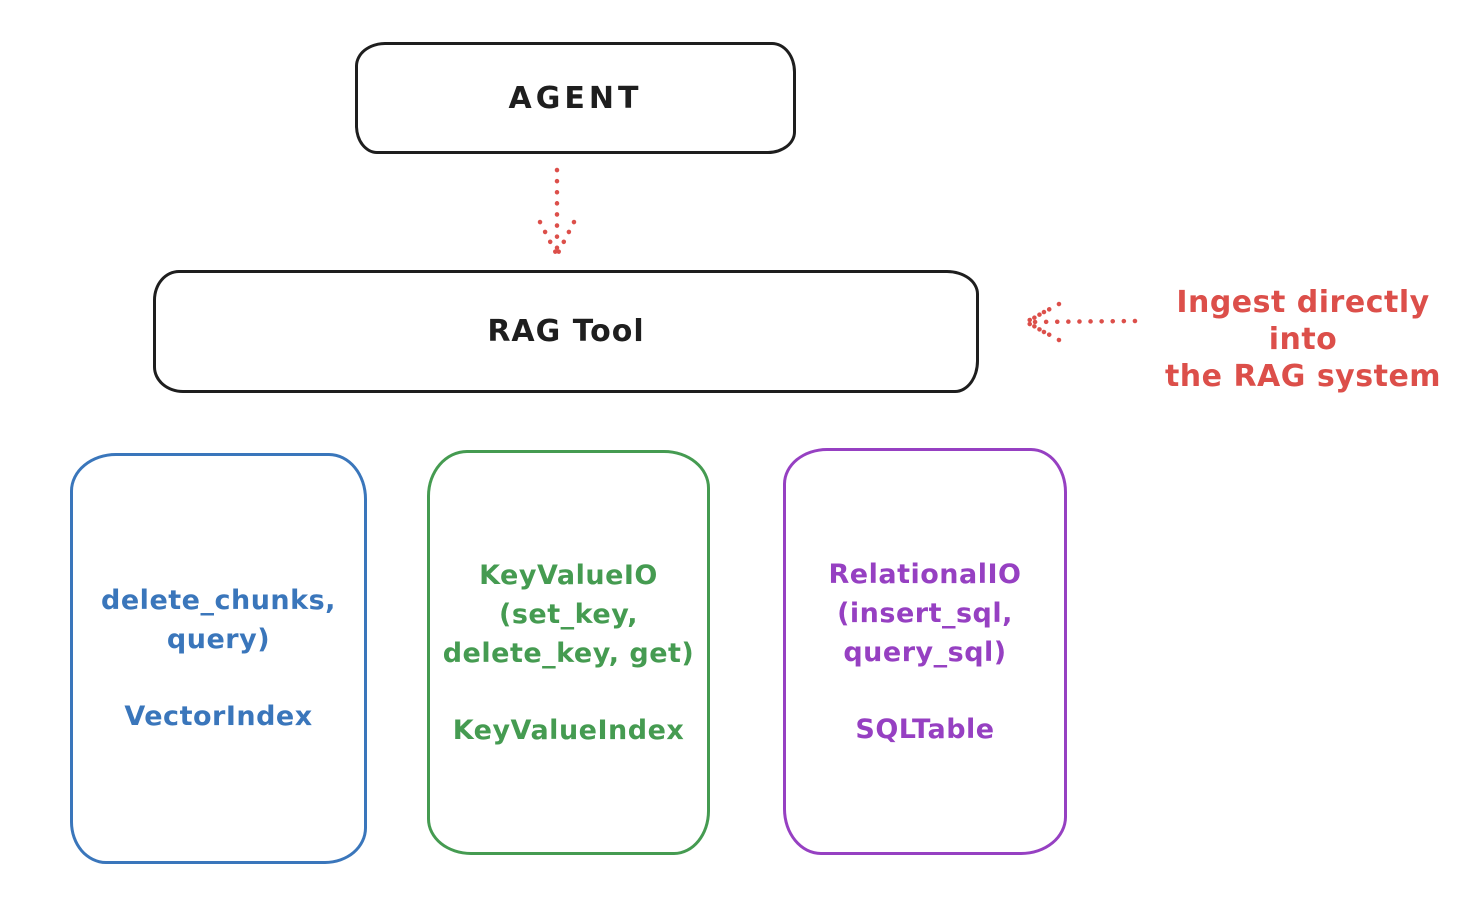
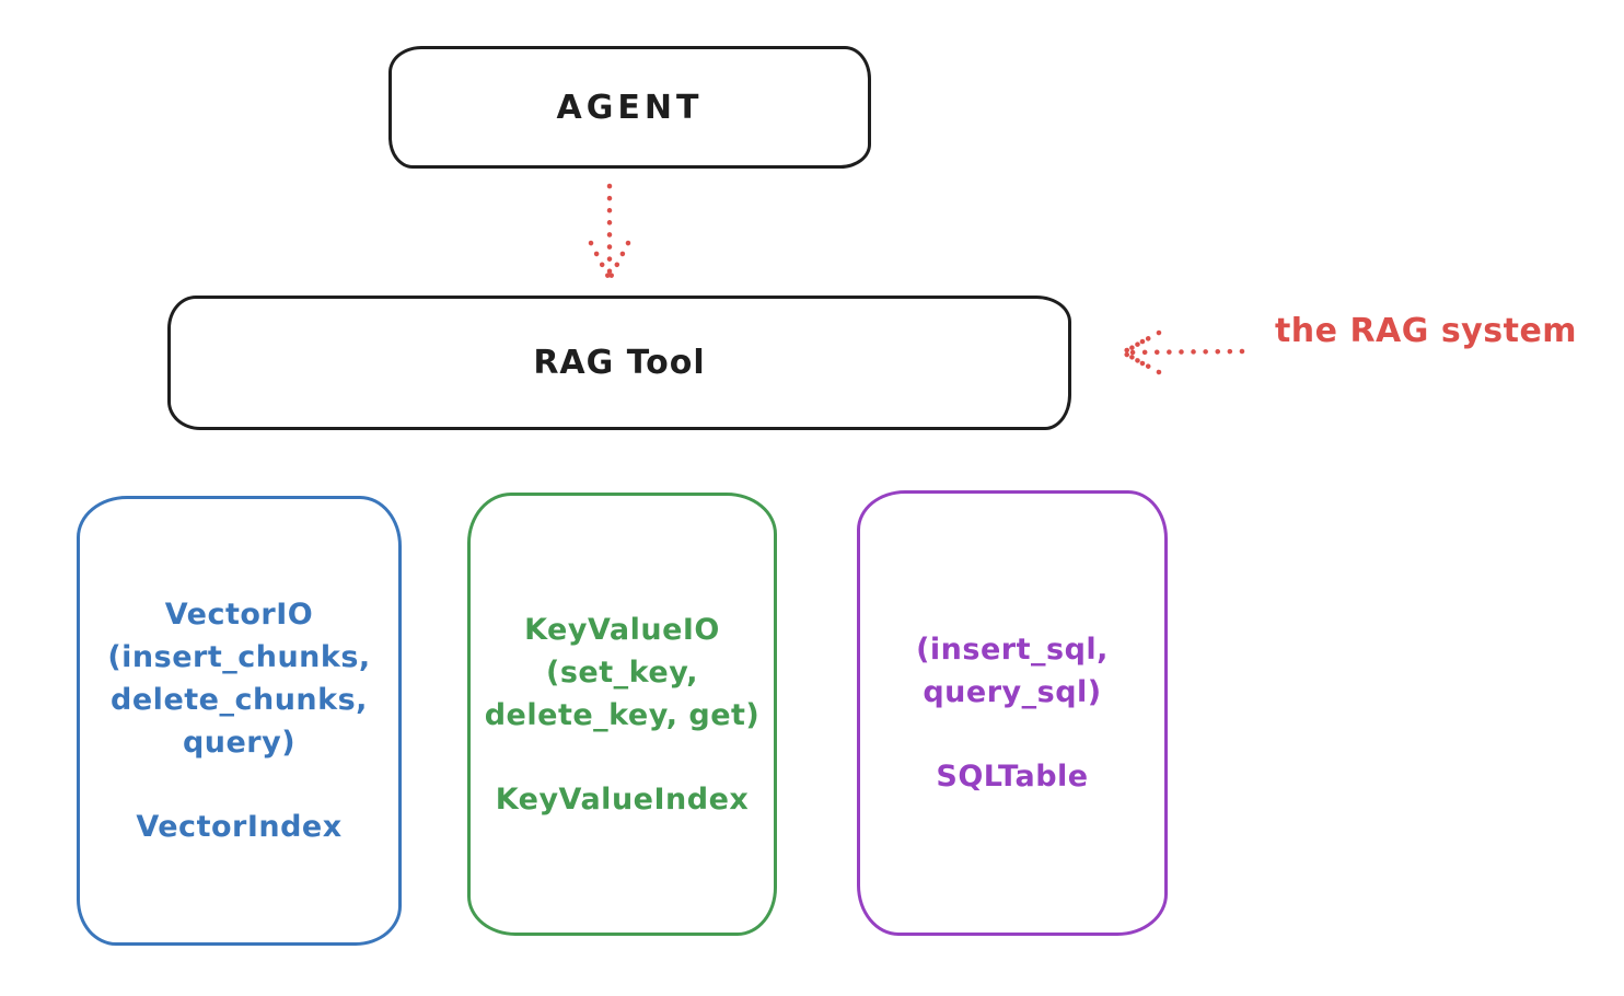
  AGENT
  RAG Tool
- Ingest directly into
  the RAG system
+ VectorIO
+ (insert_chunks,
  delete_chunks,
  query)
  VectorIndex
  KeyValueIO
  (set_key,
  delete_key, get)
  KeyValueIndex
- RelationalIO
  (insert_sql,
  query_sql)
  SQLTable
